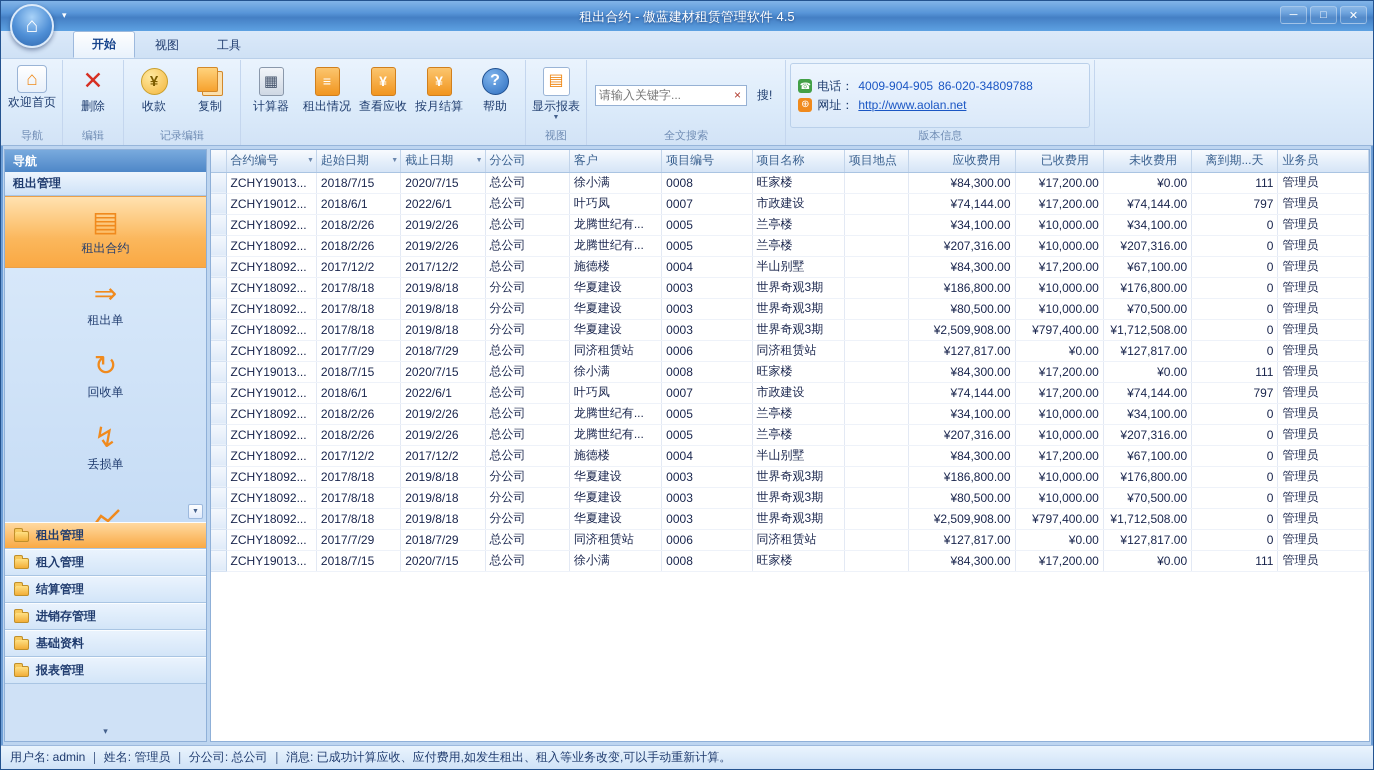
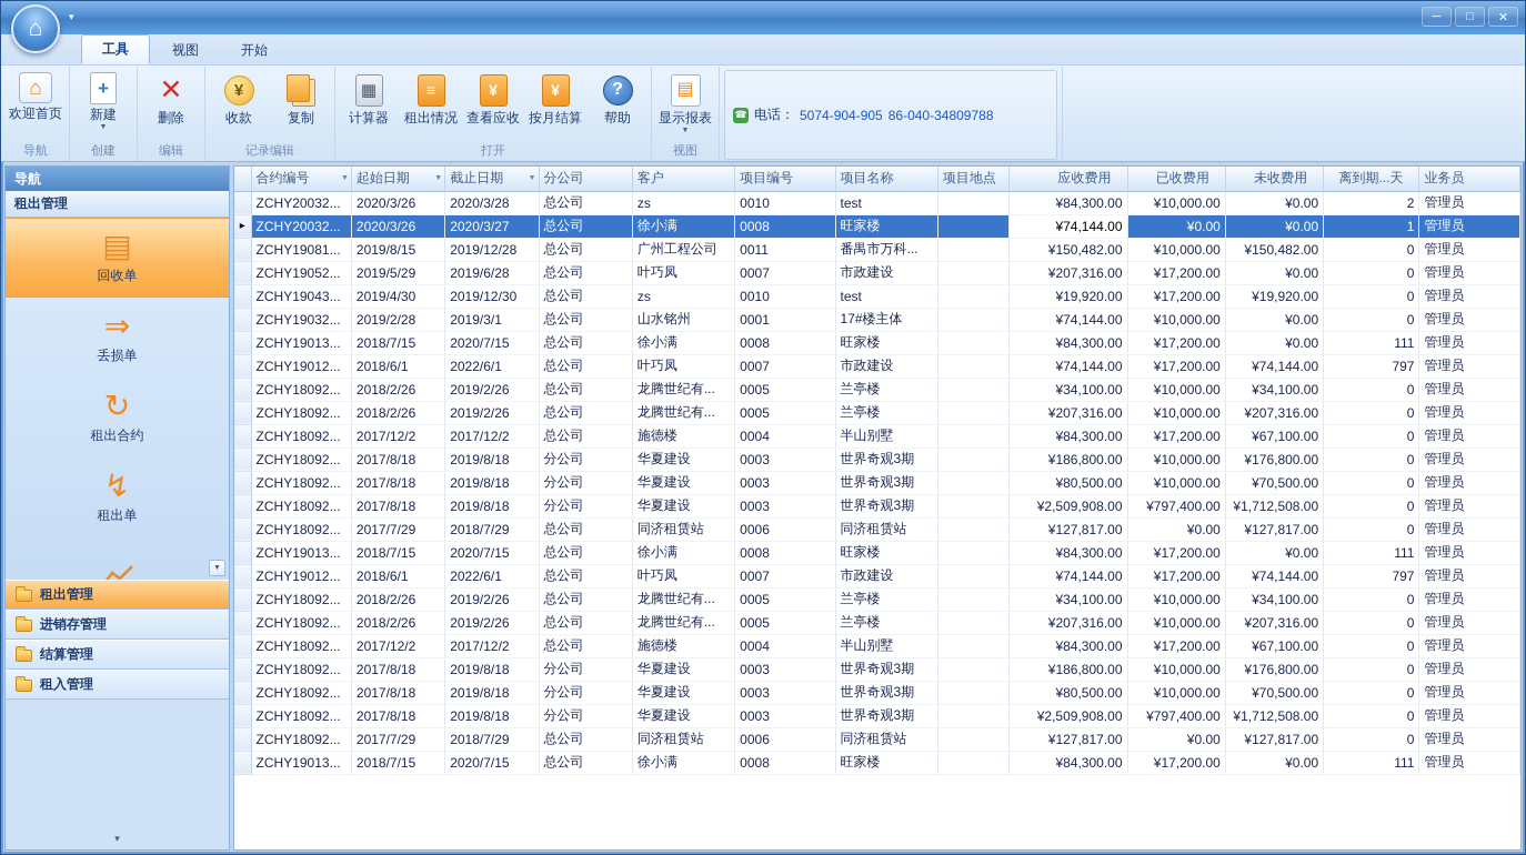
- 租出合约 - 傲蓝建材租赁管理软件 4.5
  ─
  □
  ✕
  ⌂
  ▾
- 开始
+ 工具
  视图
- 工具
+ 开始
  ⌂
  欢迎首页
  导航
+ +
+ 新建
+ 创建
  ✕
  删除
  编辑
  ¥
  收款
  复制
  记录编辑
  ▦
  计算器
  ≡
  租出情况
  ¥
  查看应收
  ¥
  按月结算
  ?
  帮助
+ 打开
  ▤
  显示报表
  视图
- 请输入关键字...
- ×
- 搜!
- 全文搜索
  ☎
  电话：
- 4009-904-905
+ 5074-904-905
- 86-020-34809788
+ 86-040-34809788
- ⊕
- 网址：
- http://www.aolan.net
- 版本信息
  导航
  租出管理
  ▤
- 租出合约
+ 回收单
  ⇒
- 租出单
+ 丢损单
  ↻
- 回收单
+ 租出合约
  ↯
- 丢损单
+ 租出单
  租出管理
- 租入管理
+ 进销存管理
  结算管理
- 进销存管理
+ 租入管理
- 基础资料
- 报表管理
  ▾
  	合约编号	起始日期	截止日期	分公司	客户	项目编号	项目名称	项目地点	应收费用	已收费用	未收费用	离到期...天	业务员
+ 	ZCHY20032...	2020/3/26	2020/3/28	总公司	zs	0010	test		¥84,300.00	¥10,000.00	¥0.00	2	管理员
+ ▸	ZCHY20032...	2020/3/26	2020/3/27	总公司	徐小满	0008	旺家楼		¥74,144.00	¥0.00	¥0.00	1	管理员
+ 	ZCHY19081...	2019/8/15	2019/12/28	总公司	广州工程公司	0011	番禺市万科...		¥150,482.00	¥10,000.00	¥150,482.00	0	管理员
+ 	ZCHY19052...	2019/5/29	2019/6/28	总公司	叶巧凤	0007	市政建设		¥207,316.00	¥17,200.00	¥0.00	0	管理员
+ 	ZCHY19043...	2019/4/30	2019/12/30	总公司	zs	0010	test		¥19,920.00	¥17,200.00	¥19,920.00	0	管理员
+ 	ZCHY19032...	2019/2/28	2019/3/1	总公司	山水铭州	0001	17#楼主体		¥74,144.00	¥10,000.00	¥0.00	0	管理员
  	ZCHY19013...	2018/7/15	2020/7/15	总公司	徐小满	0008	旺家楼		¥84,300.00	¥17,200.00	¥0.00	111	管理员
  	ZCHY19012...	2018/6/1	2022/6/1	总公司	叶巧凤	0007	市政建设		¥74,144.00	¥17,200.00	¥74,144.00	797	管理员
  	ZCHY18092...	2018/2/26	2019/2/26	总公司	龙腾世纪有...	0005	兰亭楼		¥34,100.00	¥10,000.00	¥34,100.00	0	管理员
  	ZCHY18092...	2018/2/26	2019/2/26	总公司	龙腾世纪有...	0005	兰亭楼		¥207,316.00	¥10,000.00	¥207,316.00	0	管理员
  	ZCHY18092...	2017/12/2	2017/12/2	总公司	施德楼	0004	半山别墅		¥84,300.00	¥17,200.00	¥67,100.00	0	管理员
  	ZCHY18092...	2017/8/18	2019/8/18	分公司	华夏建设	0003	世界奇观3期		¥186,800.00	¥10,000.00	¥176,800.00	0	管理员
  	ZCHY18092...	2017/8/18	2019/8/18	分公司	华夏建设	0003	世界奇观3期		¥80,500.00	¥10,000.00	¥70,500.00	0	管理员
  	ZCHY18092...	2017/8/18	2019/8/18	分公司	华夏建设	0003	世界奇观3期		¥2,509,908.00	¥797,400.00	¥1,712,508.00	0	管理员
  	ZCHY18092...	2017/7/29	2018/7/29	总公司	同济租赁站	0006	同济租赁站		¥127,817.00	¥0.00	¥127,817.00	0	管理员
  	ZCHY19013...	2018/7/15	2020/7/15	总公司	徐小满	0008	旺家楼		¥84,300.00	¥17,200.00	¥0.00	111	管理员
  	ZCHY19012...	2018/6/1	2022/6/1	总公司	叶巧凤	0007	市政建设		¥74,144.00	¥17,200.00	¥74,144.00	797	管理员
  	ZCHY18092...	2018/2/26	2019/2/26	总公司	龙腾世纪有...	0005	兰亭楼		¥34,100.00	¥10,000.00	¥34,100.00	0	管理员
  	ZCHY18092...	2018/2/26	2019/2/26	总公司	龙腾世纪有...	0005	兰亭楼		¥207,316.00	¥10,000.00	¥207,316.00	0	管理员
  	ZCHY18092...	2017/12/2	2017/12/2	总公司	施德楼	0004	半山别墅		¥84,300.00	¥17,200.00	¥67,100.00	0	管理员
  	ZCHY18092...	2017/8/18	2019/8/18	分公司	华夏建设	0003	世界奇观3期		¥186,800.00	¥10,000.00	¥176,800.00	0	管理员
  	ZCHY18092...	2017/8/18	2019/8/18	分公司	华夏建设	0003	世界奇观3期		¥80,500.00	¥10,000.00	¥70,500.00	0	管理员
  	ZCHY18092...	2017/8/18	2019/8/18	分公司	华夏建设	0003	世界奇观3期		¥2,509,908.00	¥797,400.00	¥1,712,508.00	0	管理员
  	ZCHY18092...	2017/7/29	2018/7/29	总公司	同济租赁站	0006	同济租赁站		¥127,817.00	¥0.00	¥127,817.00	0	管理员
  	ZCHY19013...	2018/7/15	2020/7/15	总公司	徐小满	0008	旺家楼		¥84,300.00	¥17,200.00	¥0.00	111	管理员
- 用户名: admin ｜ 姓名: 管理员 ｜ 分公司: 总公司 ｜ 消息: 已成功计算应收、应付费用,如发生租出、租入等业务改变,可以手动重新计算。
